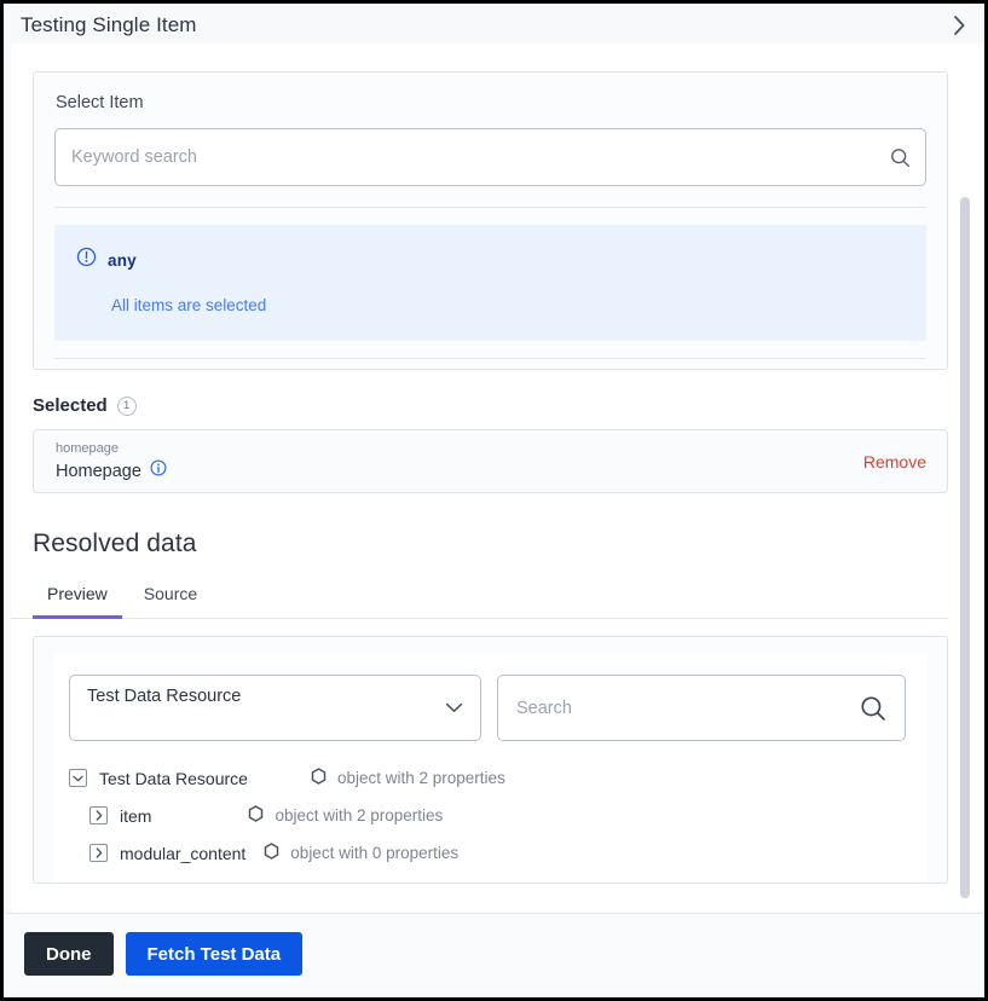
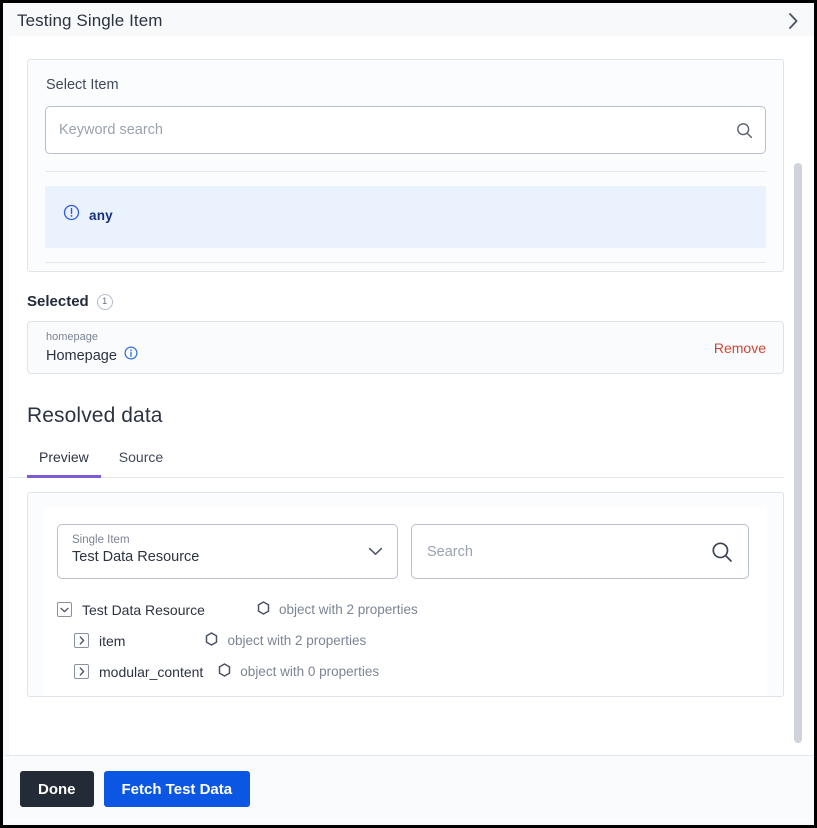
  Testing Single Item
  Select Item
  Keyword search
  any
- All items are selected
  Selected
  1
  homepage
  Homepage
  Remove
  Resolved data
  Preview
  Source
+ Single Item
  Test Data Resource
  Search
  Test Data Resource
  object with 2 properties
  item
  object with 2 properties
  modular_content
  object with 0 properties
  Done
  Fetch Test Data
